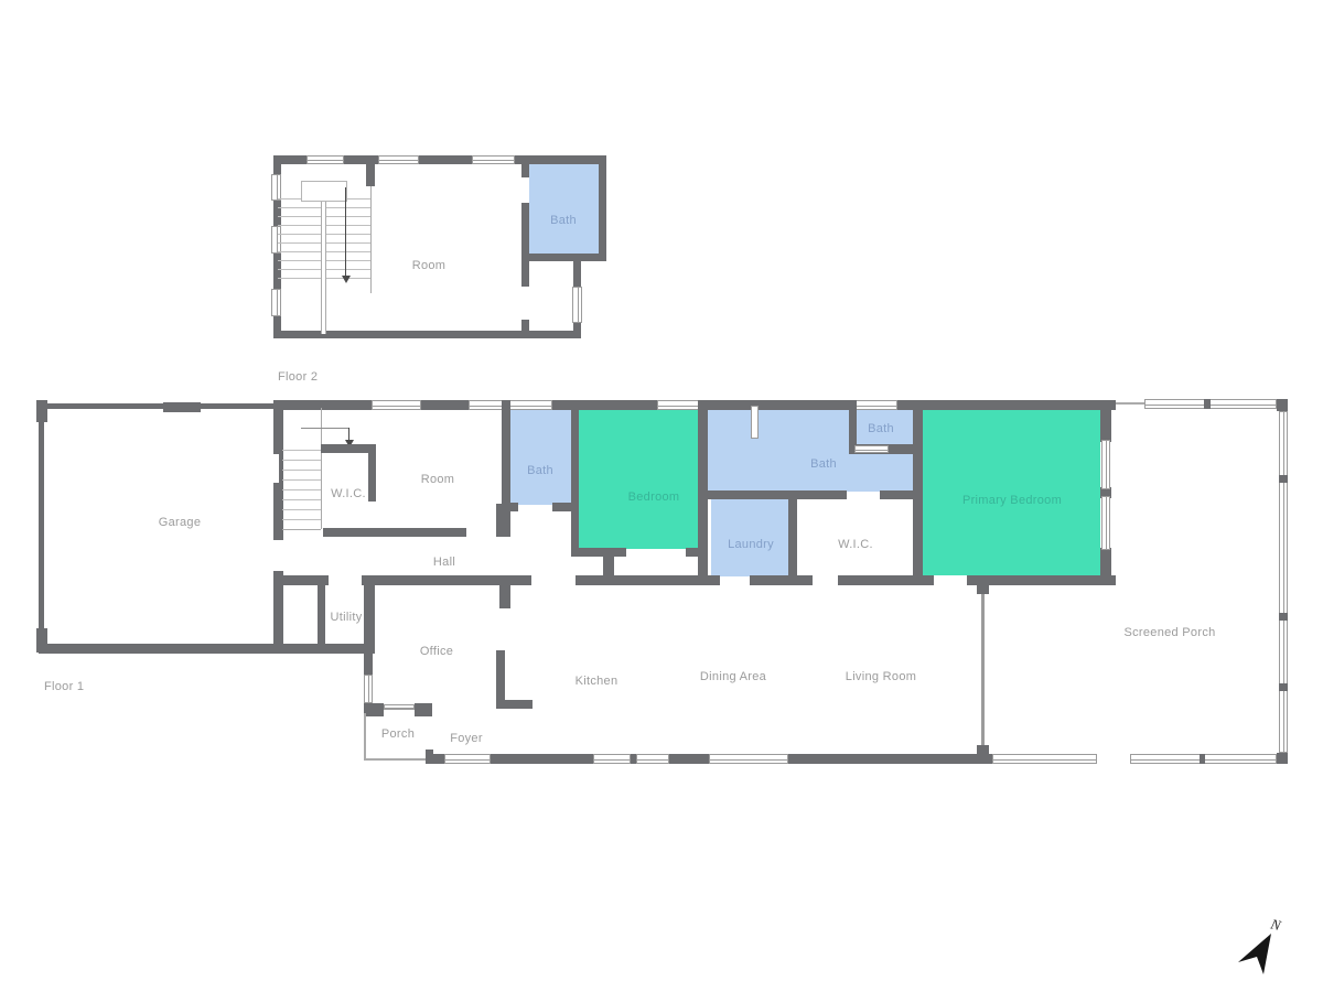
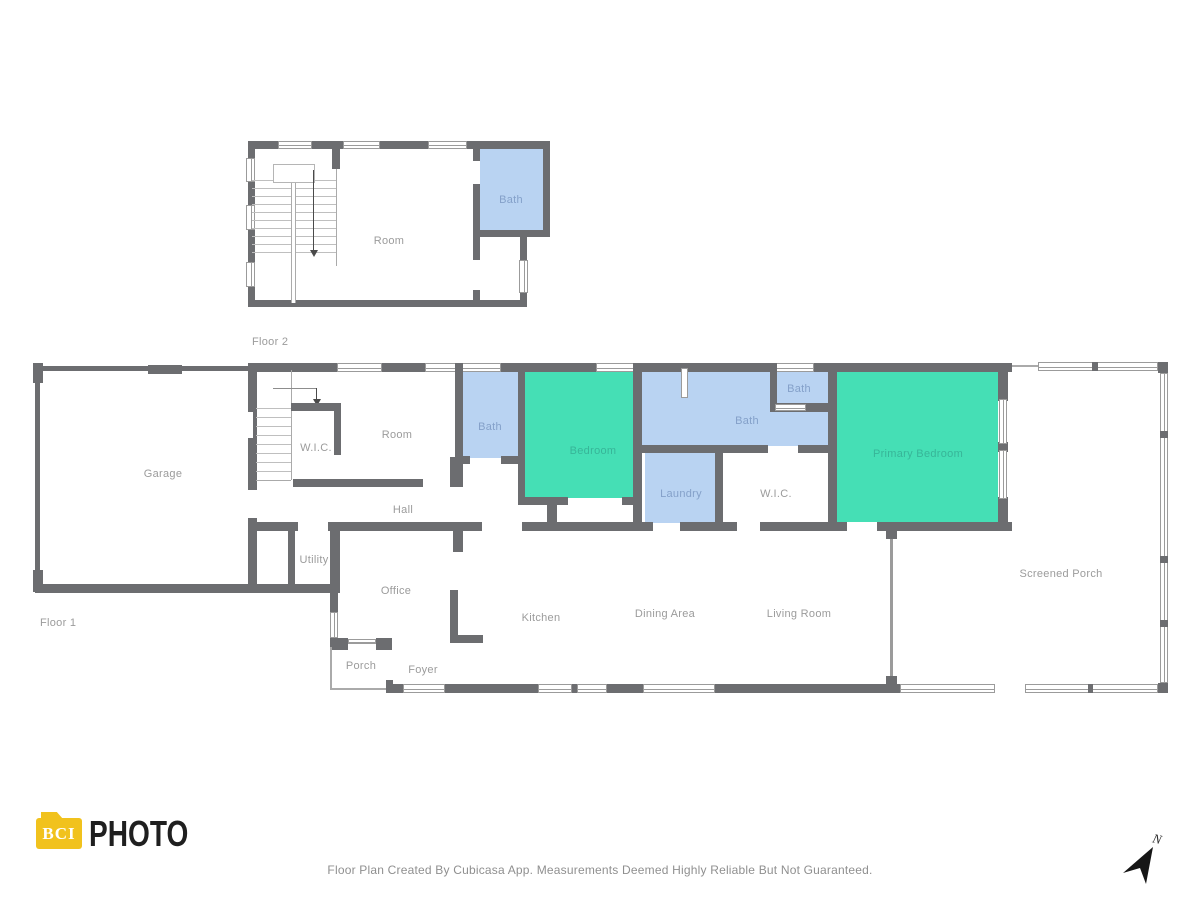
  Room
  Bath
  Floor 2
  Garage
  W.I.C.
  Room
  Bath
  Bedroom
  Bath
  Bath
  Laundry
  W.I.C.
  Primary Bedroom
  Hall
  Utility
  Office
  Kitchen
  Dining Area
  Living Room
  Porch
  Foyer
  Screened Porch
  Floor 1
+ BCI
+ PHOTO
+ Floor Plan Created By Cubicasa App. Measurements Deemed Highly Reliable But Not Guaranteed.
